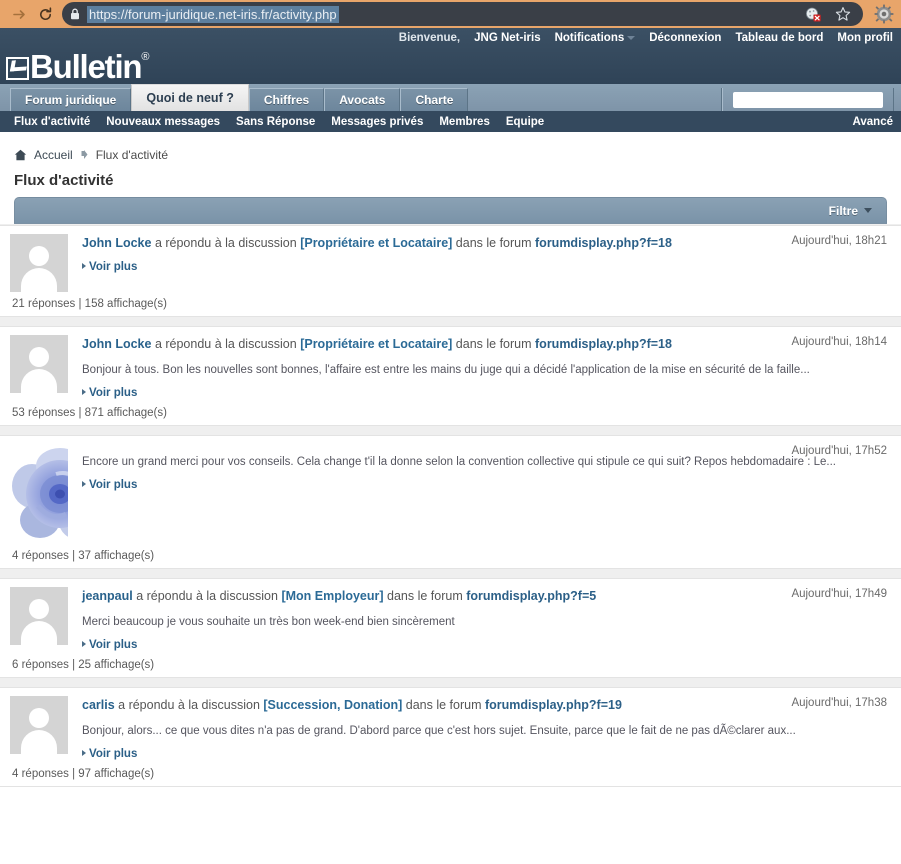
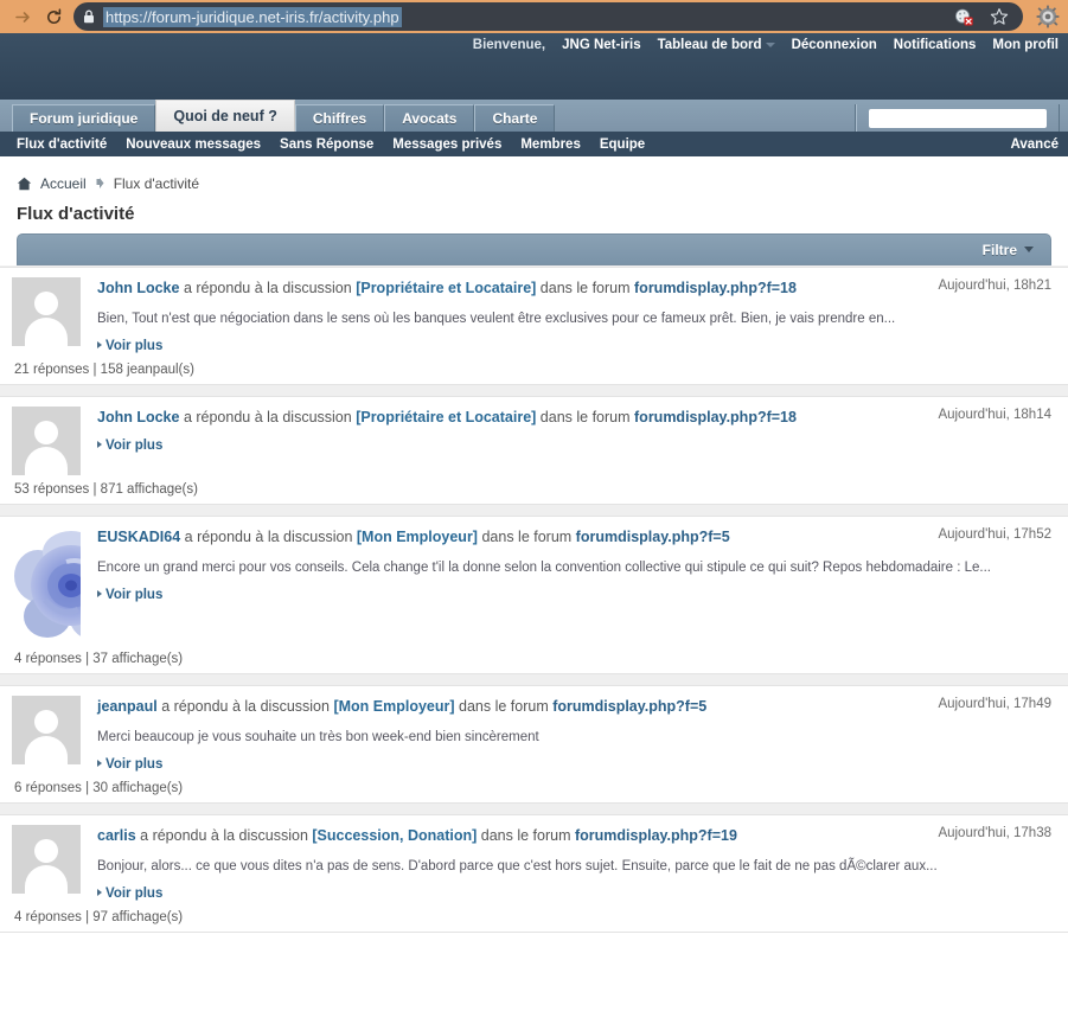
  https://forum-juridique.net-iris.fr/activity.php
  Bienvenue,
  JNG Net-iris
- Notifications
+ Tableau de bord
  Déconnexion
- Tableau de bord
+ Notifications
  Mon profil
- Bulletin
- ®
  Forum juridique
  Quoi de neuf ?
  Chiffres
  Avocats
  Charte
  Flux d'activité
  Nouveaux messages
  Sans Réponse
  Messages privés
  Membres
  Equipe
  Avancé
  Accueil
  Flux d'activité
  Flux d'activité
  Filtre
  Aujourd'hui, 18h21
  John Locke a répondu à la discussion [Propriétaire et Locataire] dans le forum forumdisplay.php?f=18
+ Bien, Tout n'est que négociation dans le sens où les banques veulent être exclusives pour ce fameux prêt. Bien, je vais prendre en...
  Voir plus
- 21 réponses | 158 affichage(s)
+ 21 réponses | 158 jeanpaul(s)
  Aujourd'hui, 18h14
  John Locke a répondu à la discussion [Propriétaire et Locataire] dans le forum forumdisplay.php?f=18
- Bonjour à tous. Bon les nouvelles sont bonnes, l'affaire est entre les mains du juge qui a décidé l'application de la mise en sécurité de la faille...
  Voir plus
  53 réponses | 871 affichage(s)
  Aujourd'hui, 17h52
+ EUSKADI64 a répondu à la discussion [Mon Employeur] dans le forum forumdisplay.php?f=5
  Encore un grand merci pour vos conseils. Cela change t'il la donne selon la convention collective qui stipule ce qui suit? Repos hebdomadaire : Le...
  Voir plus
  4 réponses | 37 affichage(s)
  Aujourd'hui, 17h49
  jeanpaul a répondu à la discussion [Mon Employeur] dans le forum forumdisplay.php?f=5
  Merci beaucoup je vous souhaite un très bon week-end bien sincèrement
  Voir plus
- 6 réponses | 25 affichage(s)
+ 6 réponses | 30 affichage(s)
  Aujourd'hui, 17h38
  carlis a répondu à la discussion [Succession, Donation] dans le forum forumdisplay.php?f=19
- Bonjour, alors... ce que vous dites n'a pas de grand. D'abord parce que c'est hors sujet. Ensuite, parce que le fait de ne pas dÃ©clarer aux...
+ Bonjour, alors... ce que vous dites n'a pas de sens. D'abord parce que c'est hors sujet. Ensuite, parce que le fait de ne pas dÃ©clarer aux...
  Voir plus
  4 réponses | 97 affichage(s)
